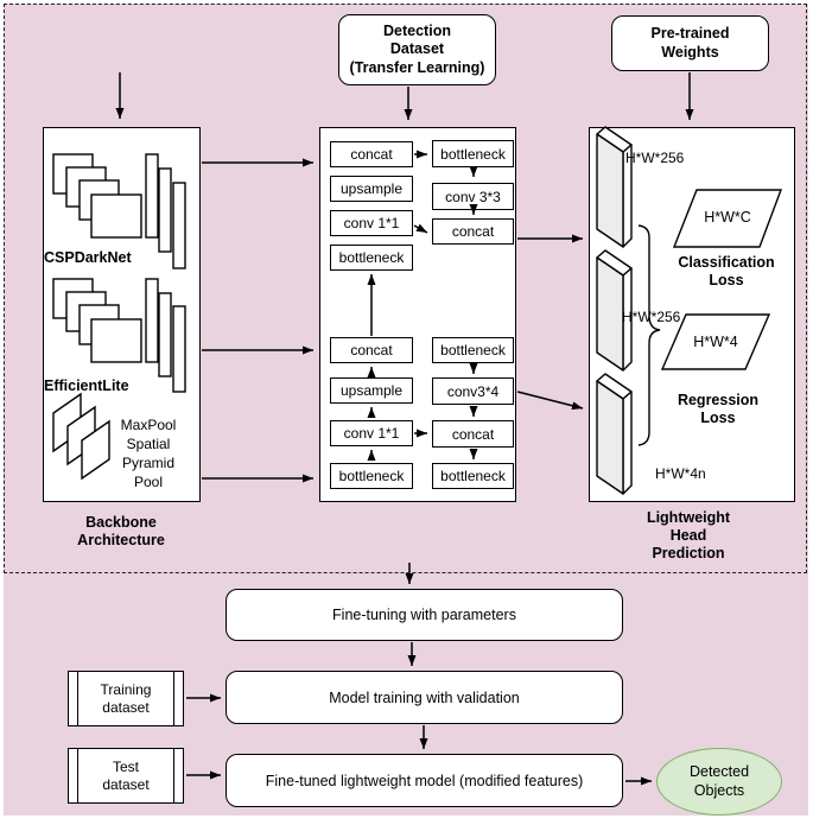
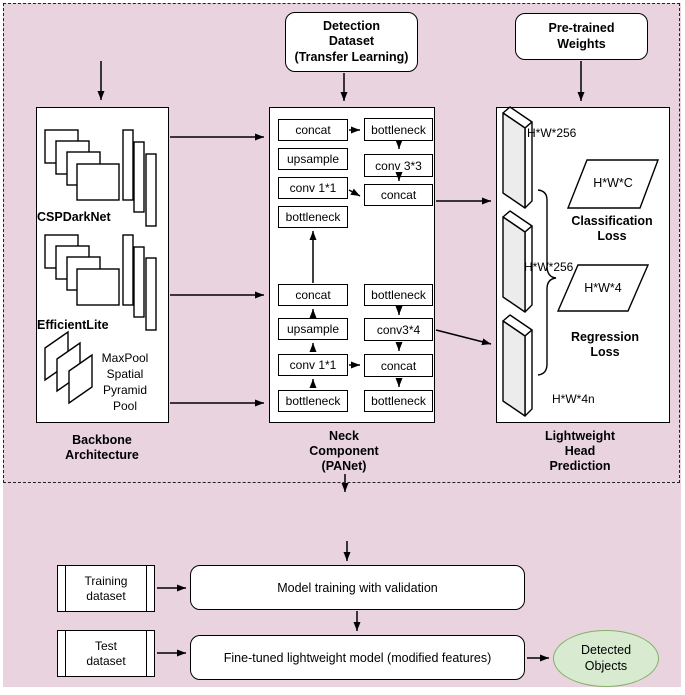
  Detection
  Dataset
  (Transfer Learning)
  Pre-trained
  Weights
  concat
  upsample
  conv 1*1
  bottleneck
  bottleneck
  conv 3*3
  concat
  concat
  upsample
  conv 1*1
  bottleneck
  bottleneck
  conv3*4
  concat
  bottleneck
- Fine-tuning with parameters
  Model training with validation
  Fine-tuned lightweight model (modified features)
  Training
  dataset
  Test
  dataset
  Detected
  Objects
  CSPDarkNet
  EfficientLite
  MaxPool
  Spatial
  Pyramid
  Pool
  Backbone
  Architecture
+ Neck
+ Component
+ (PANet)
  Lightweight
  Head
  Prediction
  H*W*256
  H*W*256
  H*W*4n
  H*W*C
  H*W*4
  Classification
  Loss
  Regression
  Loss
